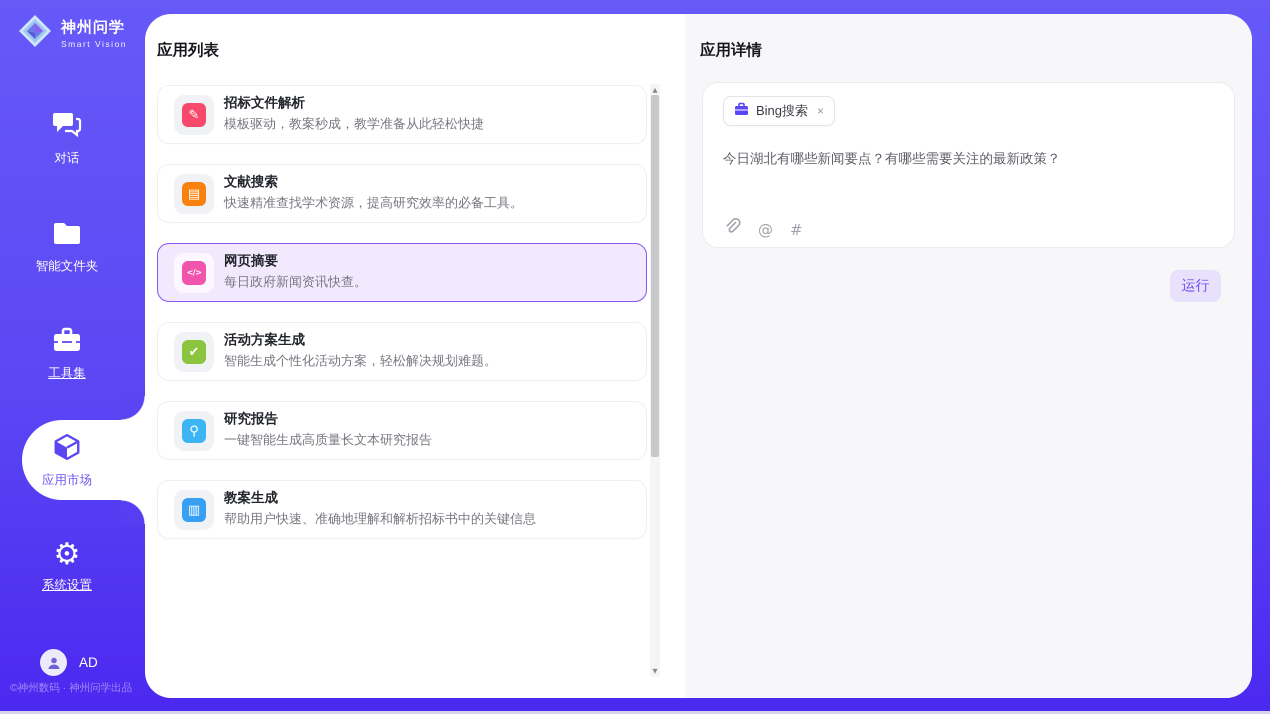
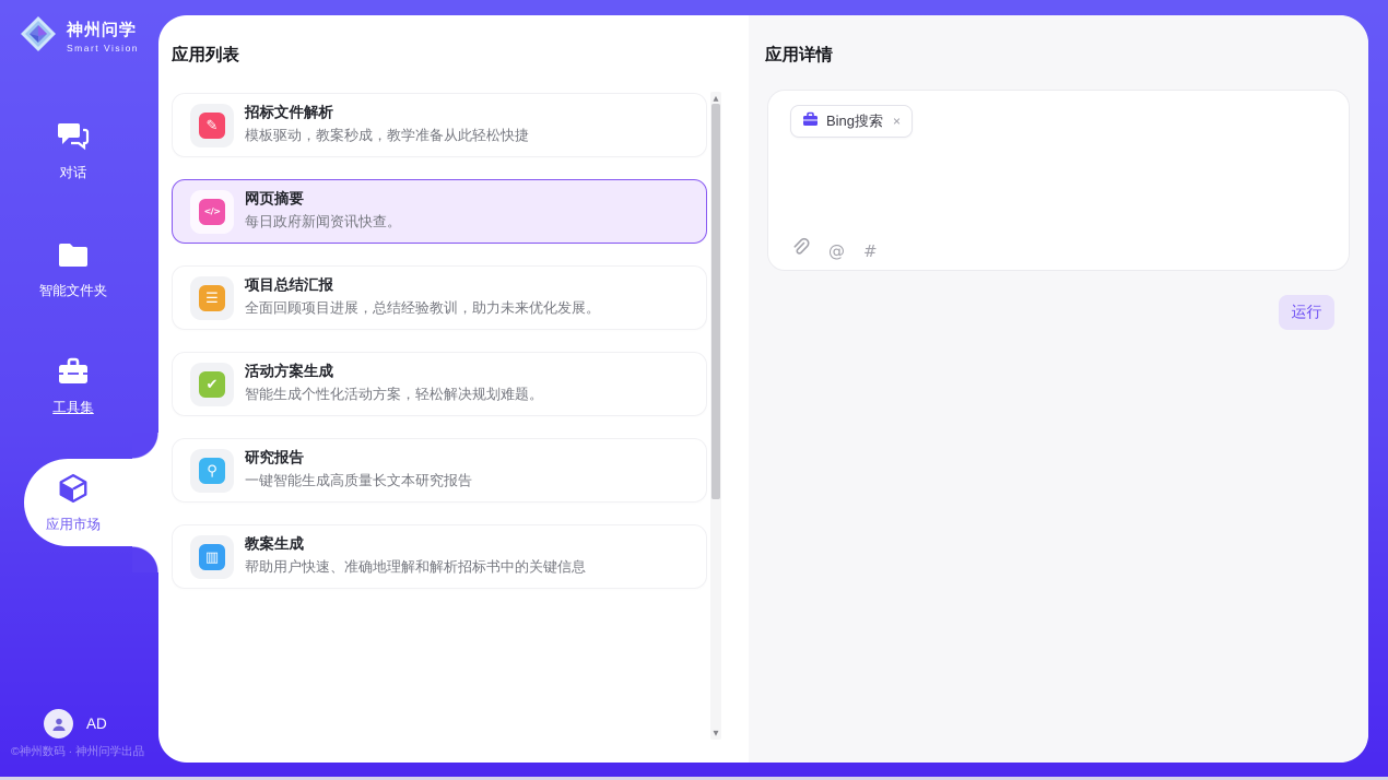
  神州问学
  Smart Vision
  对话
  智能文件夹
  工具集
  应用市场
- ⚙
- 系统设置
  AD
  ©神州数码 · 神州问学出品
  应用列表
  ✎
  招标文件解析
  模板驱动，教案秒成，教学准备从此轻松快捷
- ▤
- 文献搜索
- 快速精准查找学术资源，提高研究效率的必备工具。
  </>
  网页摘要
  每日政府新闻资讯快查。
+ ☰
+ 项目总结汇报
+ 全面回顾项目进展，总结经验教训，助力未来优化发展。
  ✔
  活动方案生成
  智能生成个性化活动方案，轻松解决规划难题。
  ⚲
  研究报告
  一键智能生成高质量长文本研究报告
  ▥
  教案生成
  帮助用户快速、准确地理解和解析招标书中的关键信息
  ▲
  ▼
  应用详情
  Bing搜索
  ×
- 今日湖北有哪些新闻要点？有哪些需要关注的最新政策？
  @
  #
  运行
